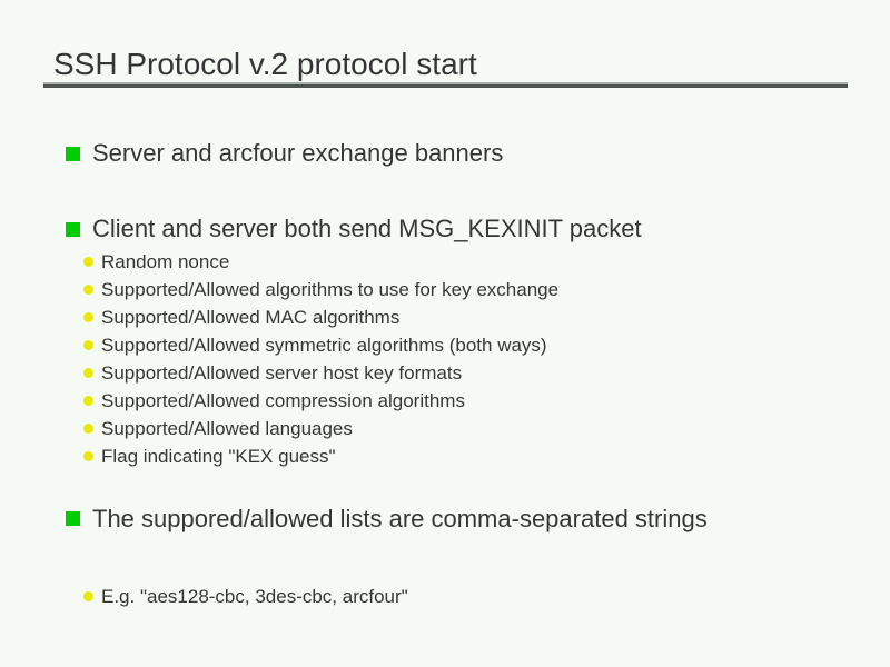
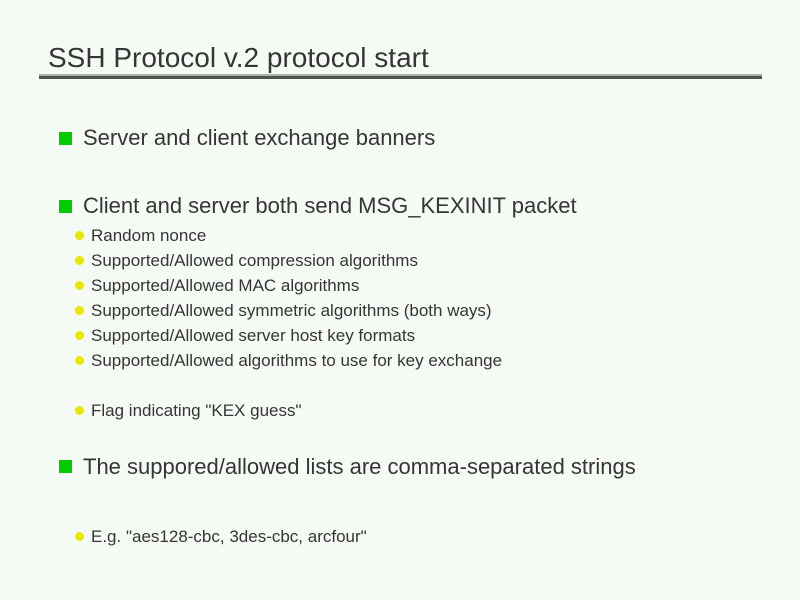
  SSH Protocol v.2 protocol start
- Server and arcfour exchange banners
+ Server and client exchange banners
  Client and server both send MSG_KEXINIT packet
  Random nonce
- Supported/Allowed algorithms to use for key exchange
+ Supported/Allowed compression algorithms
  Supported/Allowed MAC algorithms
  Supported/Allowed symmetric algorithms (both ways)
  Supported/Allowed server host key formats
- Supported/Allowed compression algorithms
+ Supported/Allowed algorithms to use for key exchange
- Supported/Allowed languages
  Flag indicating "KEX guess"
  The suppored/allowed lists are comma-separated strings
  E.g. "aes128-cbc, 3des-cbc, arcfour"
